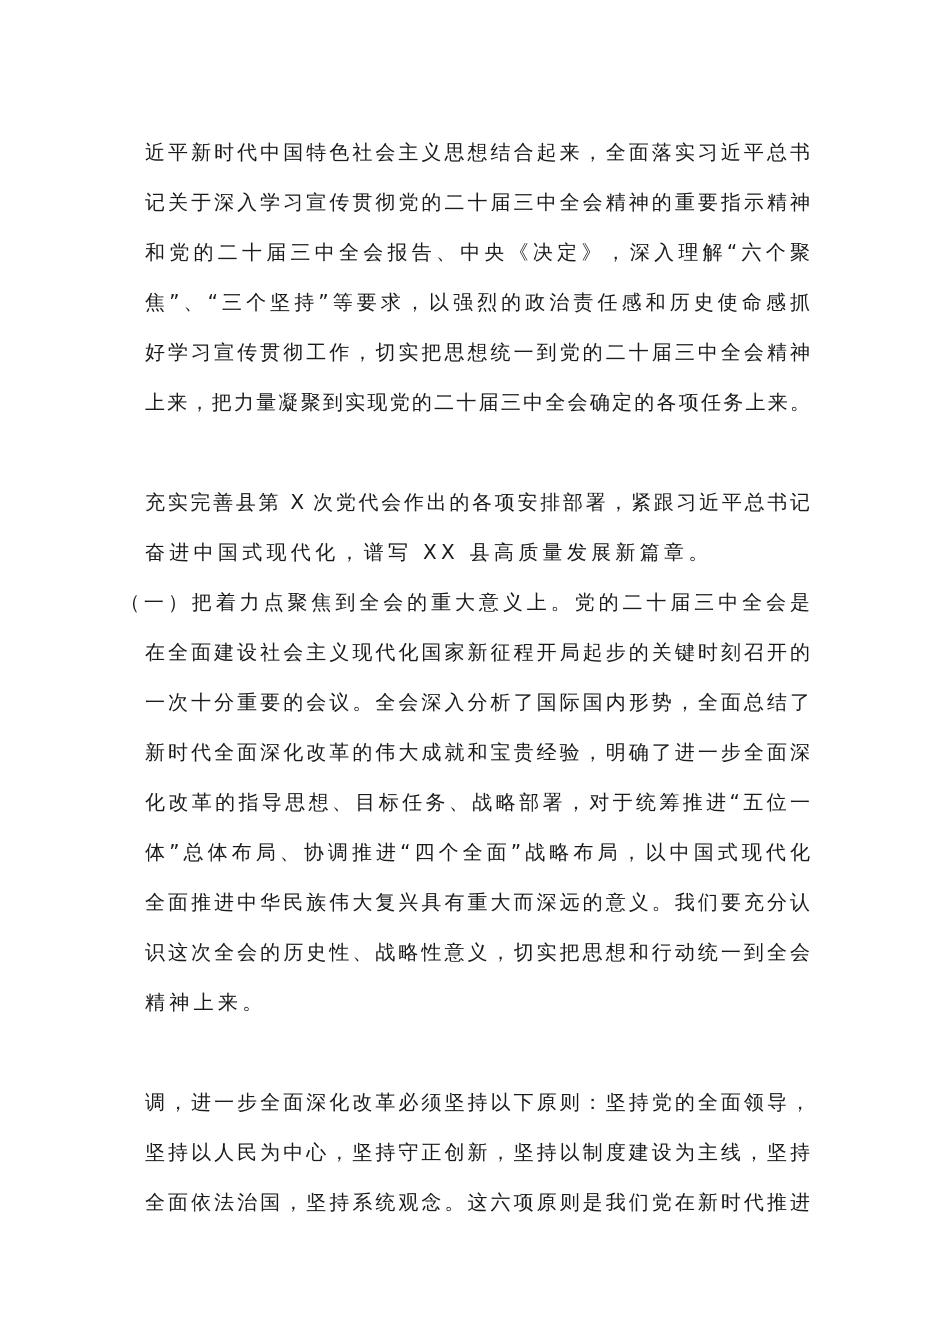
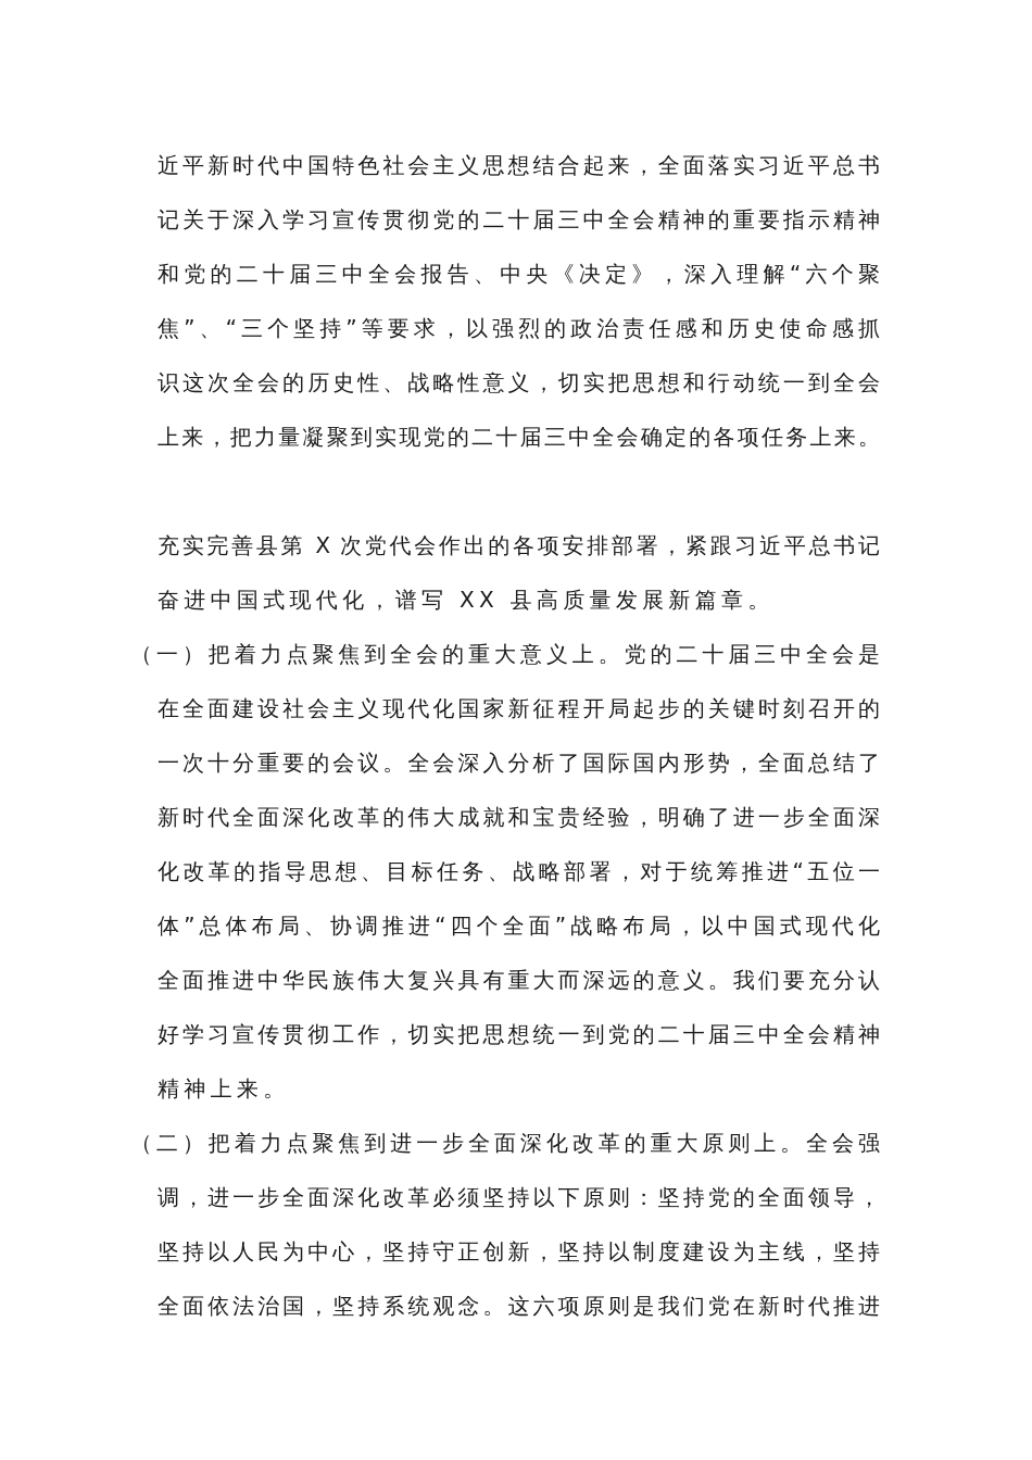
  近平新时代中国特色社会主义思想结合起来，全面落实习近平总书
  记关于深入学习宣传贯彻党的二十届三中全会精神的重要指示精神
  和党的二十届三中全会报告、中央《决定》，深入理解“六个聚
  焦”、“三个坚持”等要求，以强烈的政治责任感和历史使命感抓
- 好学习宣传贯彻工作，切实把思想统一到党的二十届三中全会精神
+ 识这次全会的历史性、战略性意义，切实把思想和行动统一到全会
  上来，把力量凝聚到实现党的二十届三中全会确定的各项任务上来。
  充实完善县第 X 次党代会作出的各项安排部署，紧跟习近平总书记
  奋进中国式现代化，谱写 XX 县高质量发展新篇章。
  （一）把着力点聚焦到全会的重大意义上。党的二十届三中全会是
  在全面建设社会主义现代化国家新征程开局起步的关键时刻召开的
  一次十分重要的会议。全会深入分析了国际国内形势，全面总结了
  新时代全面深化改革的伟大成就和宝贵经验，明确了进一步全面深
  化改革的指导思想、目标任务、战略部署，对于统筹推进“五位一
  体”总体布局、协调推进“四个全面”战略布局，以中国式现代化
  全面推进中华民族伟大复兴具有重大而深远的意义。我们要充分认
- 识这次全会的历史性、战略性意义，切实把思想和行动统一到全会
+ 好学习宣传贯彻工作，切实把思想统一到党的二十届三中全会精神
  精神上来。
+ （二）把着力点聚焦到进一步全面深化改革的重大原则上。全会强
  调，进一步全面深化改革必须坚持以下原则：坚持党的全面领导，
  坚持以人民为中心，坚持守正创新，坚持以制度建设为主线，坚持
  全面依法治国，坚持系统观念。这六项原则是我们党在新时代推进
